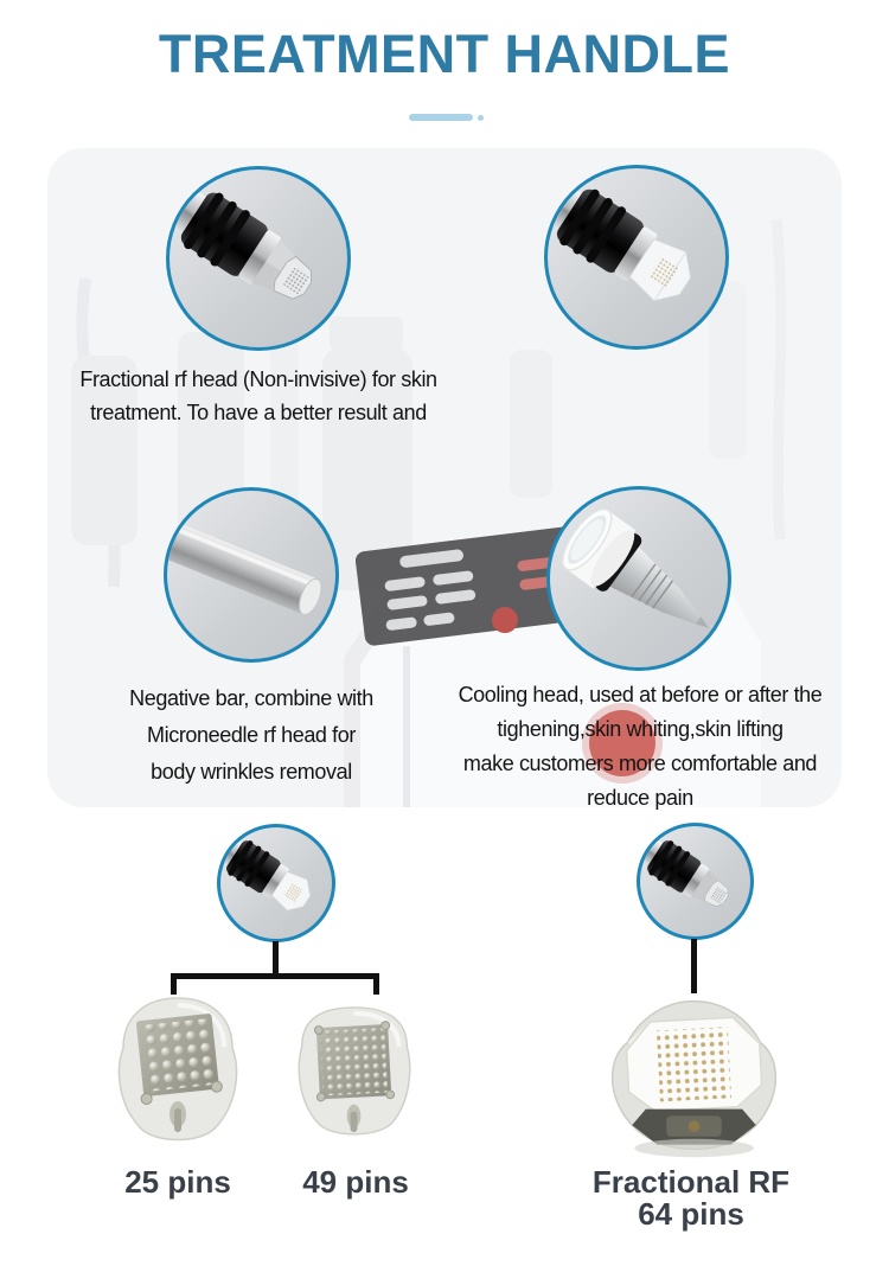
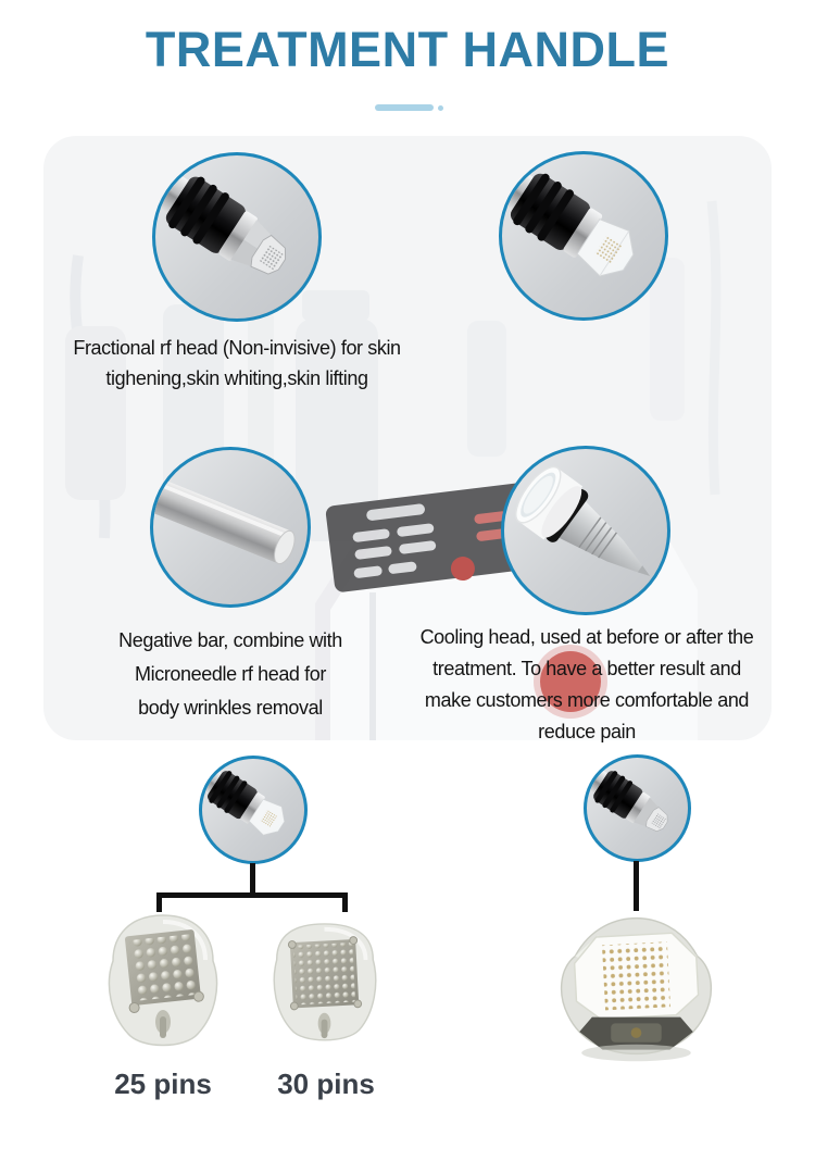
  TREATMENT HANDLE
  Fractional rf head (Non-invisive) for skin
- treatment. To have a better result and
+ tighening,skin whiting,skin lifting
  Negative bar, combine with
  Microneedle rf head for
  body wrinkles removal
  Cooling head, used at before or after the
- tighening,skin whiting,skin lifting
+ treatment. To have a better result and
  make customers more comfortable and
  reduce pain
  25 pins
- 49 pins
+ 30 pins
- Fractional RF
- 64 pins
